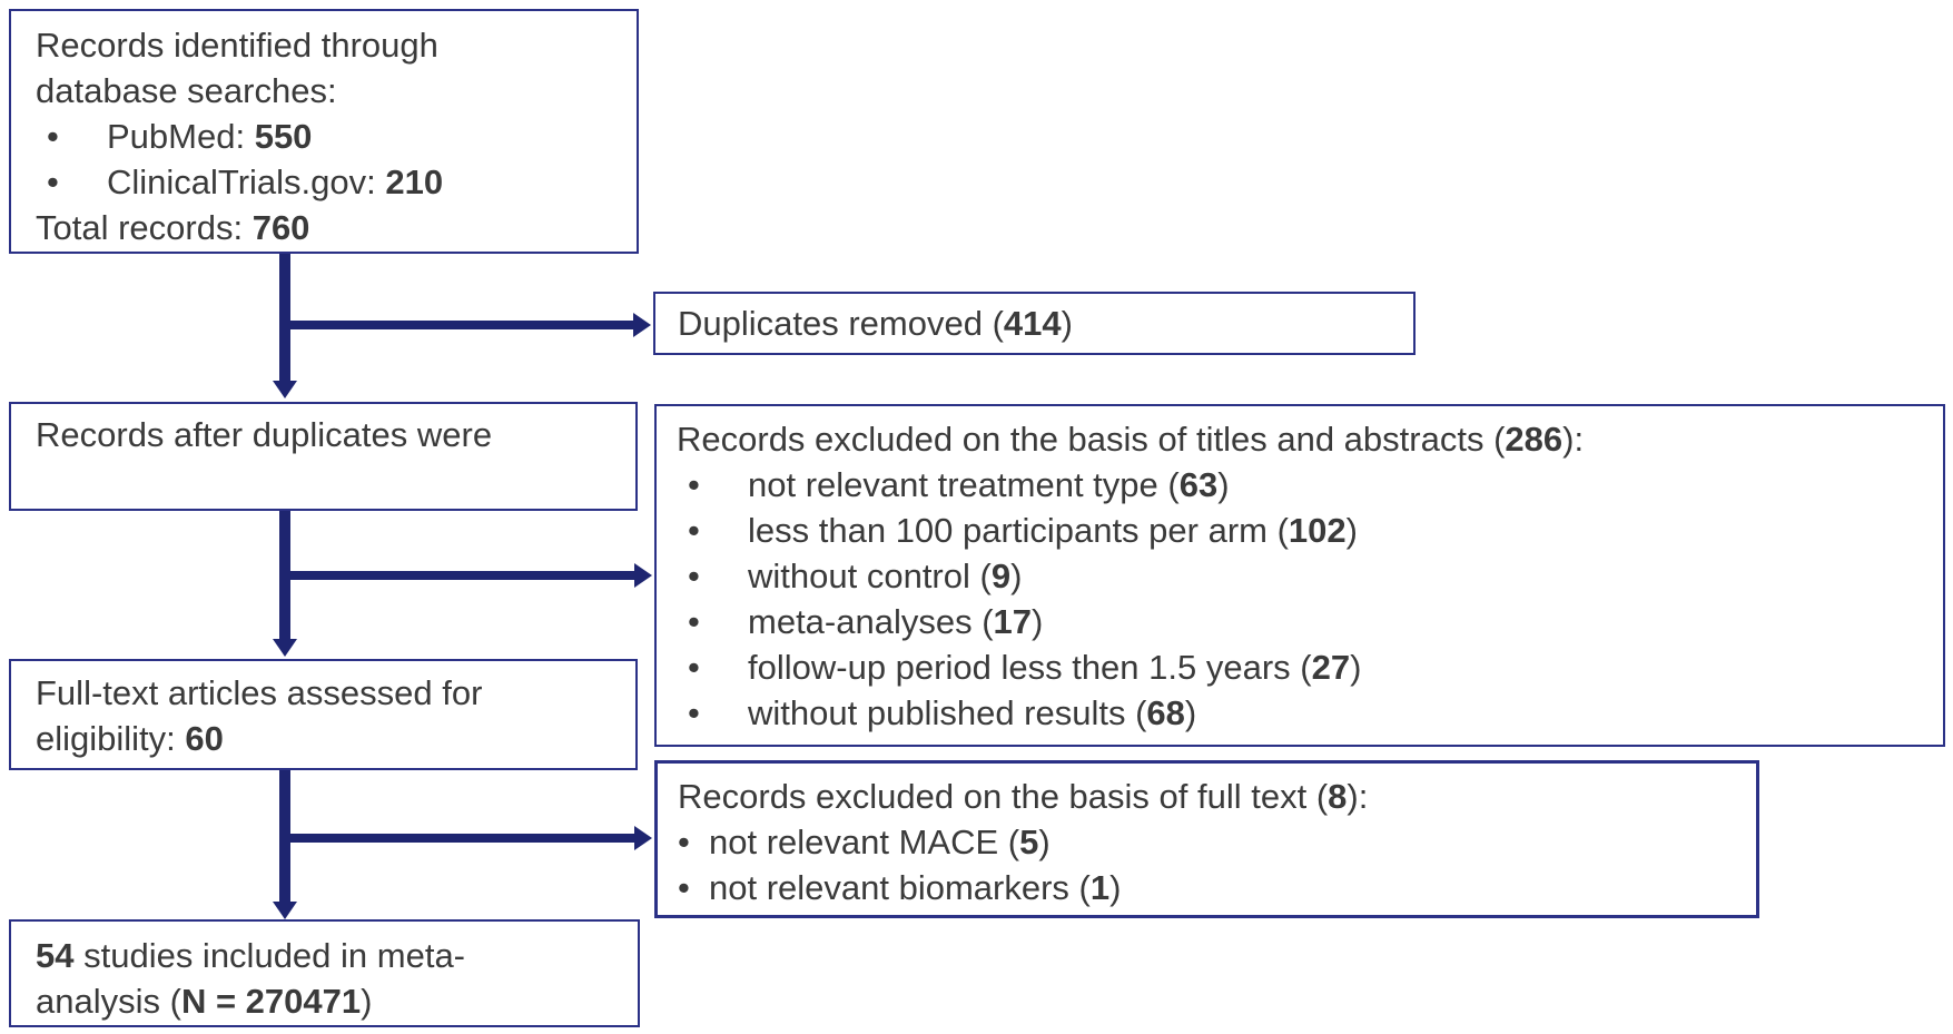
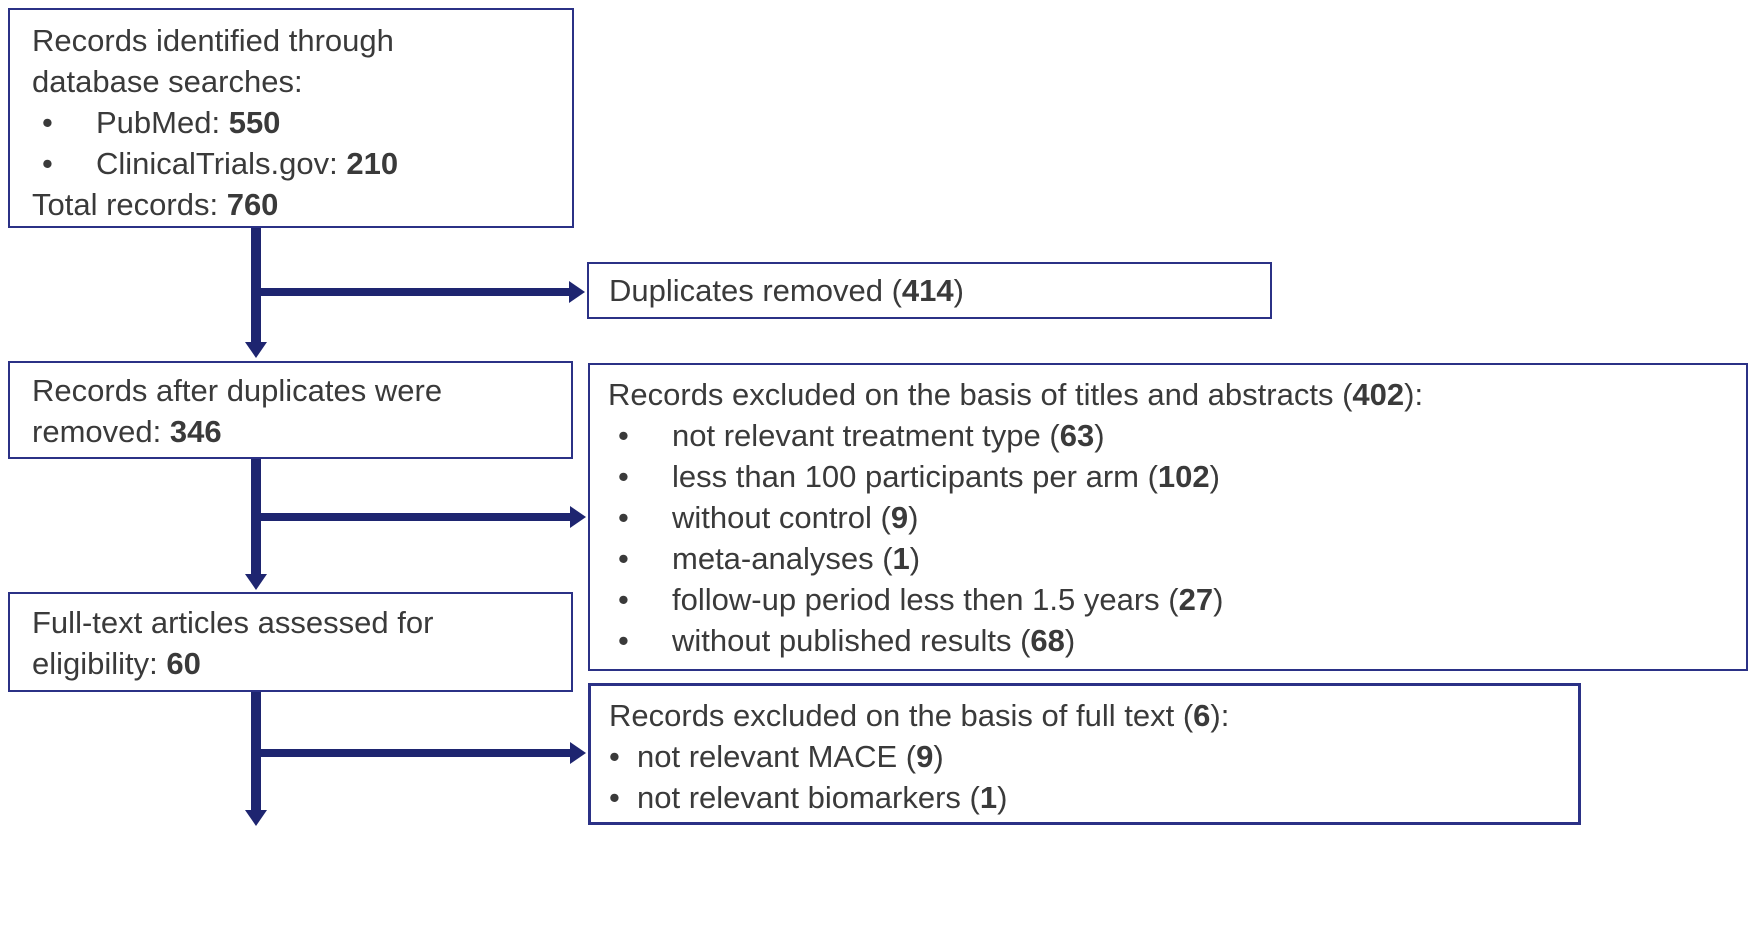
  Records identified through
  database searches:
  •
  PubMed: 550
  •
  ClinicalTrials.gov: 210
  Total records: 760
  Duplicates removed (414)
  Records after duplicates were
+ removed: 346
- Records excluded on the basis of titles and abstracts (286):
+ Records excluded on the basis of titles and abstracts (402):
  •
  not relevant treatment type (63)
  •
  less than 100 participants per arm (102)
  •
  without control (9)
  •
- meta-analyses (17)
+ meta-analyses (1)
  •
  follow-up period less then 1.5 years (27)
  •
  without published results (68)
  Full-text articles assessed for
  eligibility: 60
- Records excluded on the basis of full text (8):
+ Records excluded on the basis of full text (6):
  •
- not relevant MACE (5)
+ not relevant MACE (9)
  •
  not relevant biomarkers (1)
- 54 studies included in meta-
- analysis (N = 270471)
